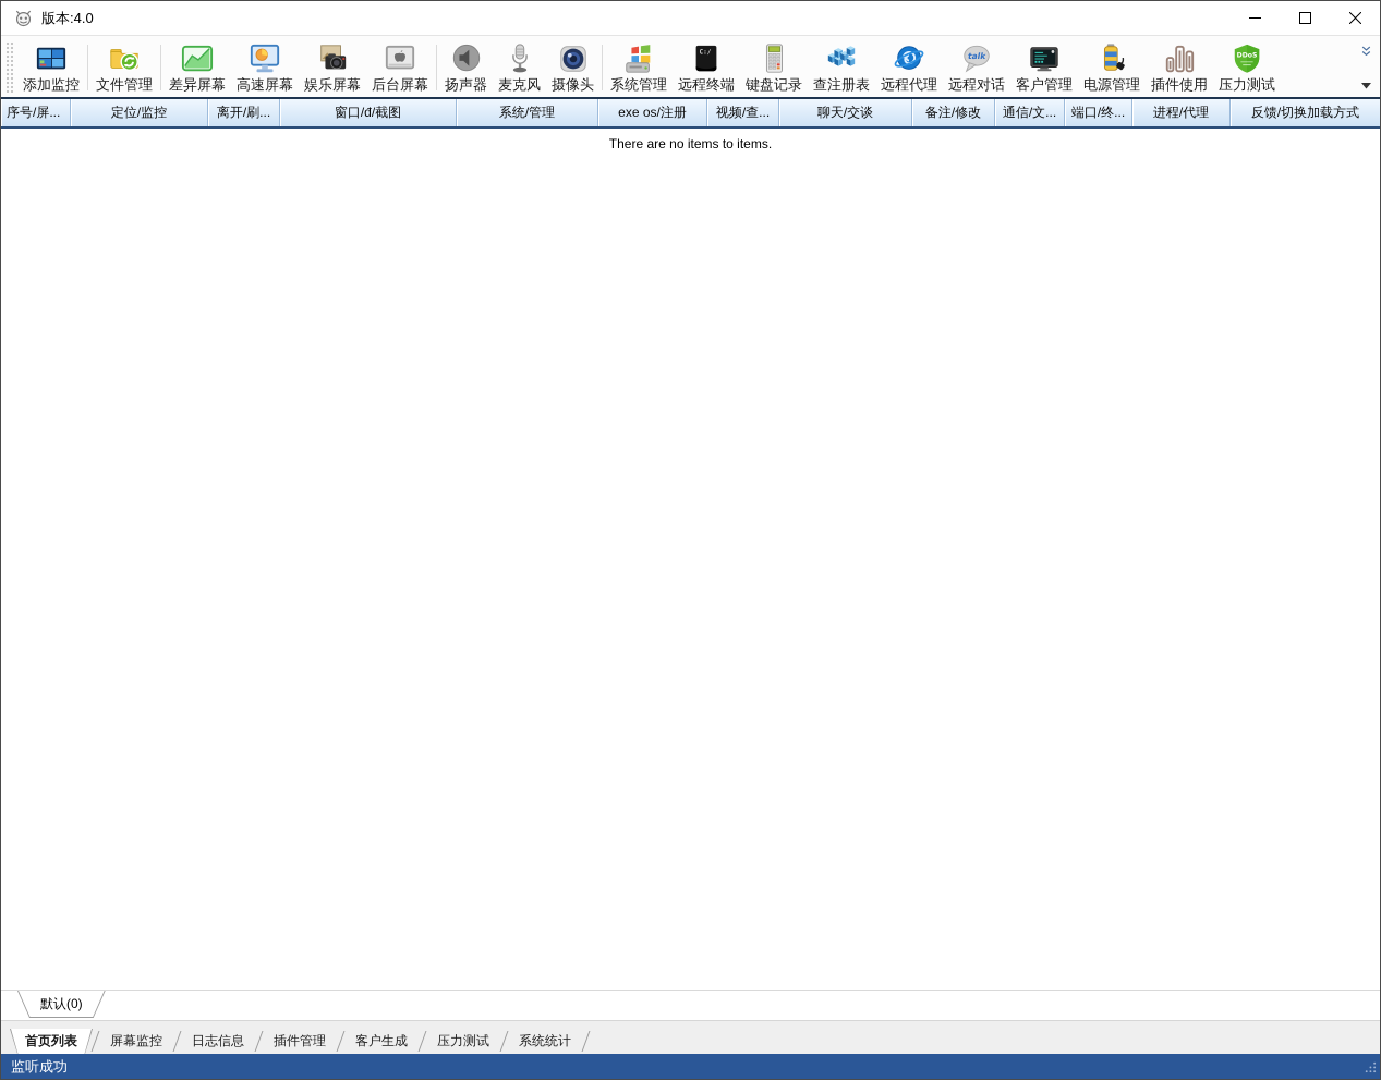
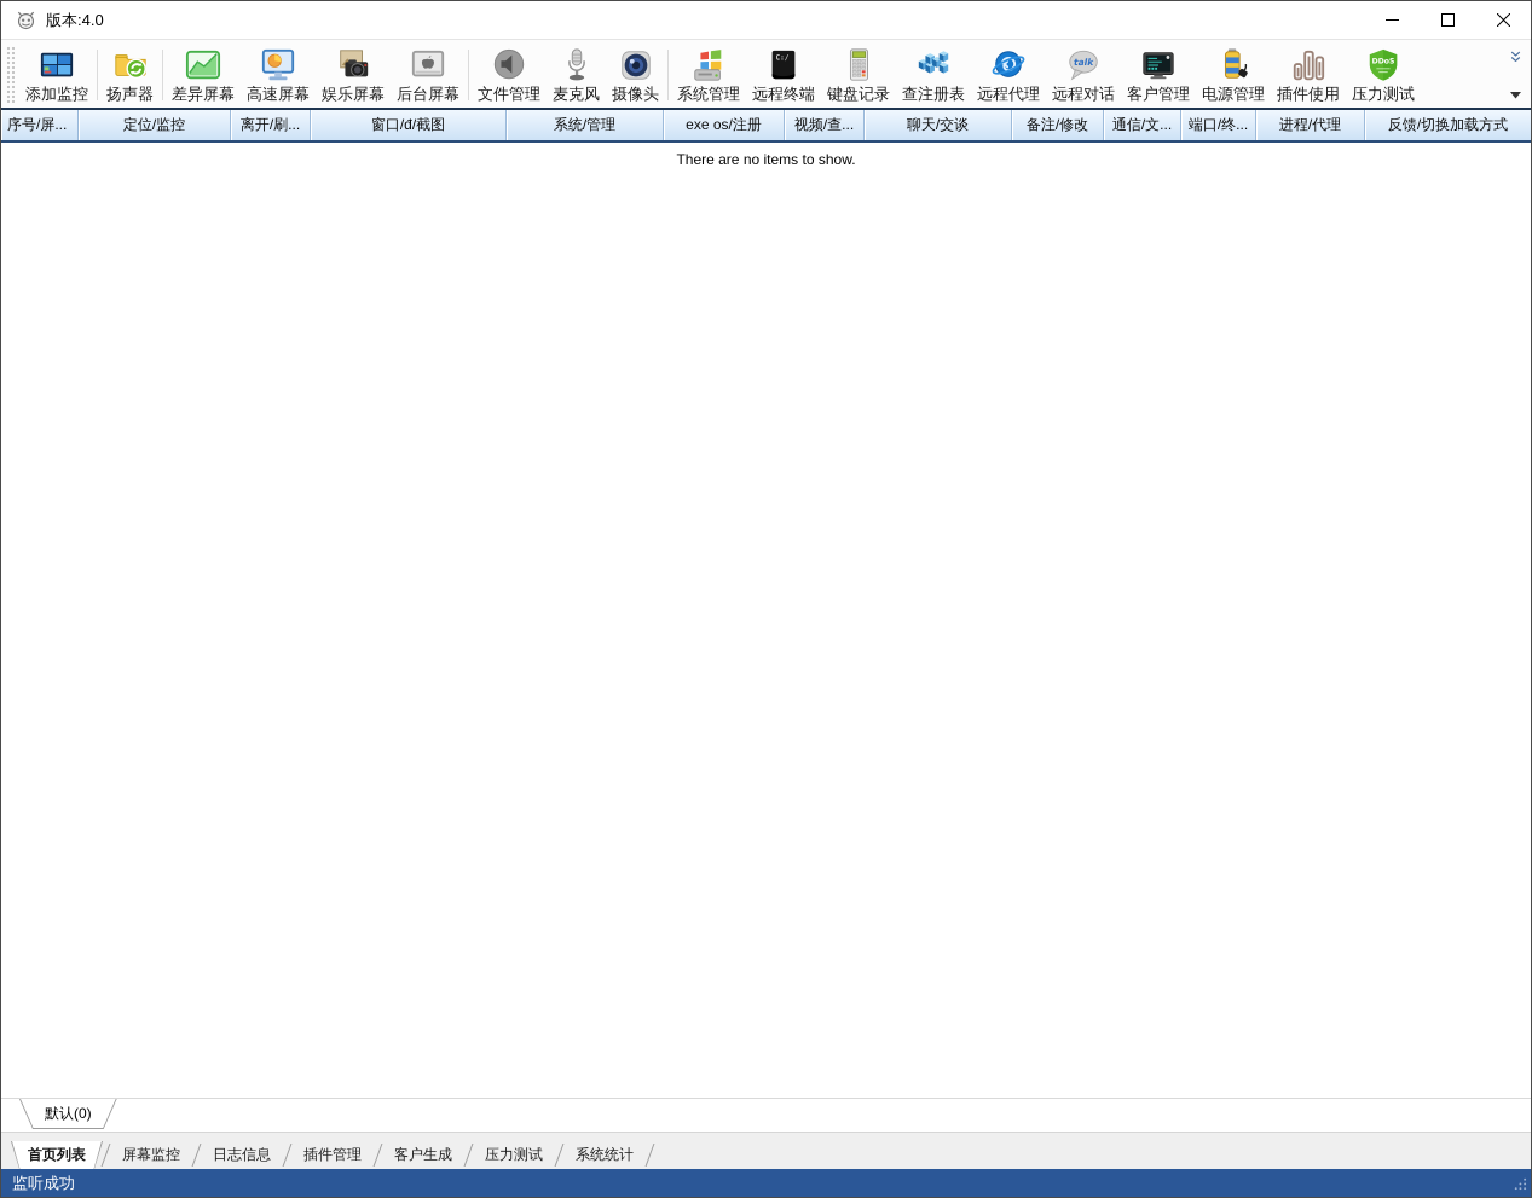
  版本:4.0
  添加监控
- 文件管理
+ 扬声器
  差异屏幕
  高速屏幕
  娱乐屏幕
  后台屏幕
- 扬声器
+ 文件管理
  麦克风
  摄像头
  系统管理
  远程终端
  键盘记录
  查注册表
  远程代理
  talk
  远程对话
  客户管理
  电源管理
  插件使用
  压力测试
  序号/屏...
  定位/监控
  离开/刷...
  窗口/đ/截图
  系统/管理
  exe os/注册
  视频/查...
  聊天/交谈
  备注/修改
  通信/文...
  端口/终...
  进程/代理
  反馈/切换加载方式
- There are no items to items.
+ There are no items to show.
  默认(0)
  首页列表
  屏幕监控
  日志信息
  插件管理
  客户生成
  压力测试
  系统统计
  监听成功
